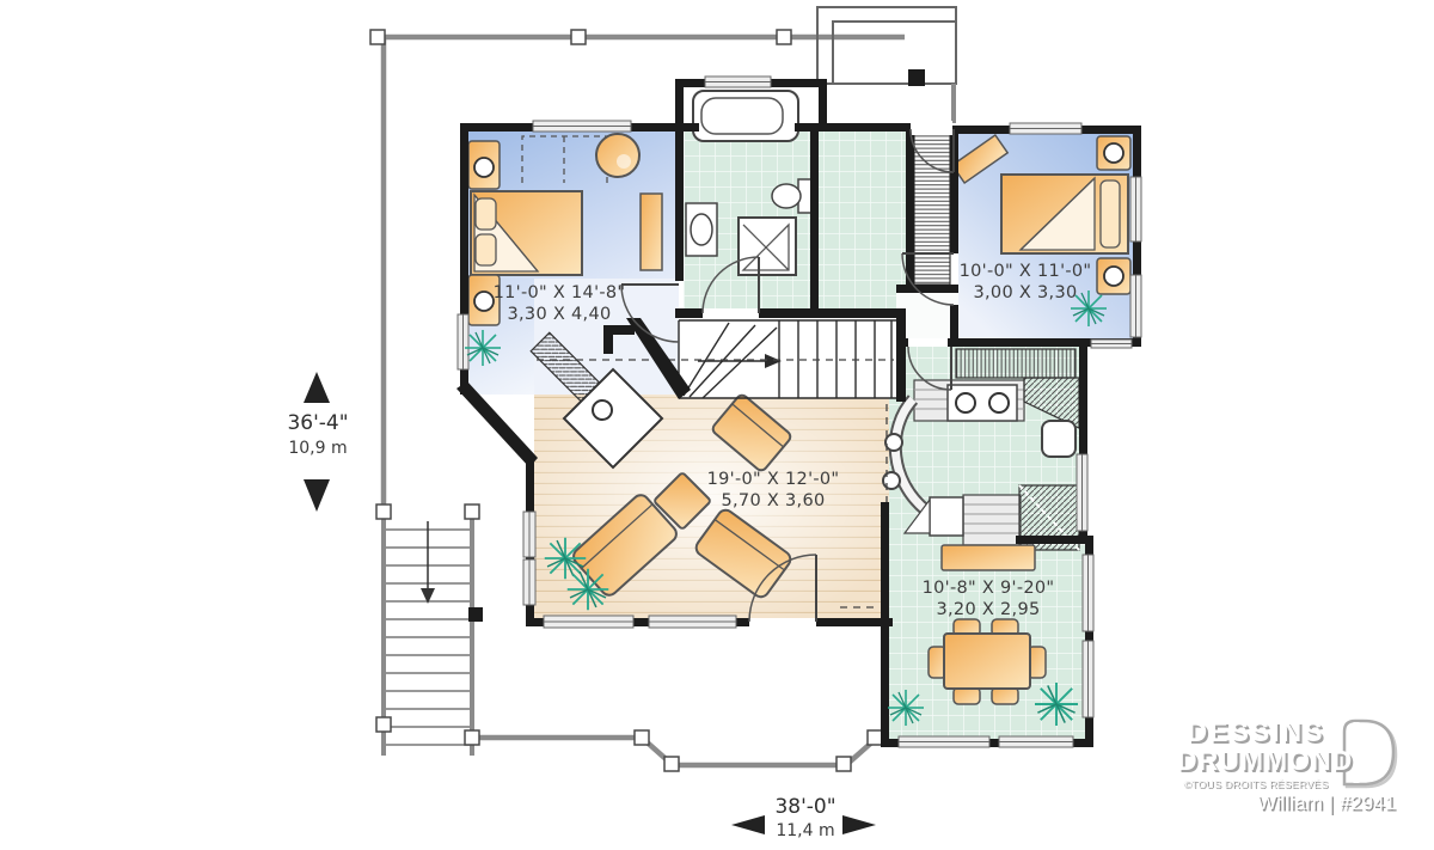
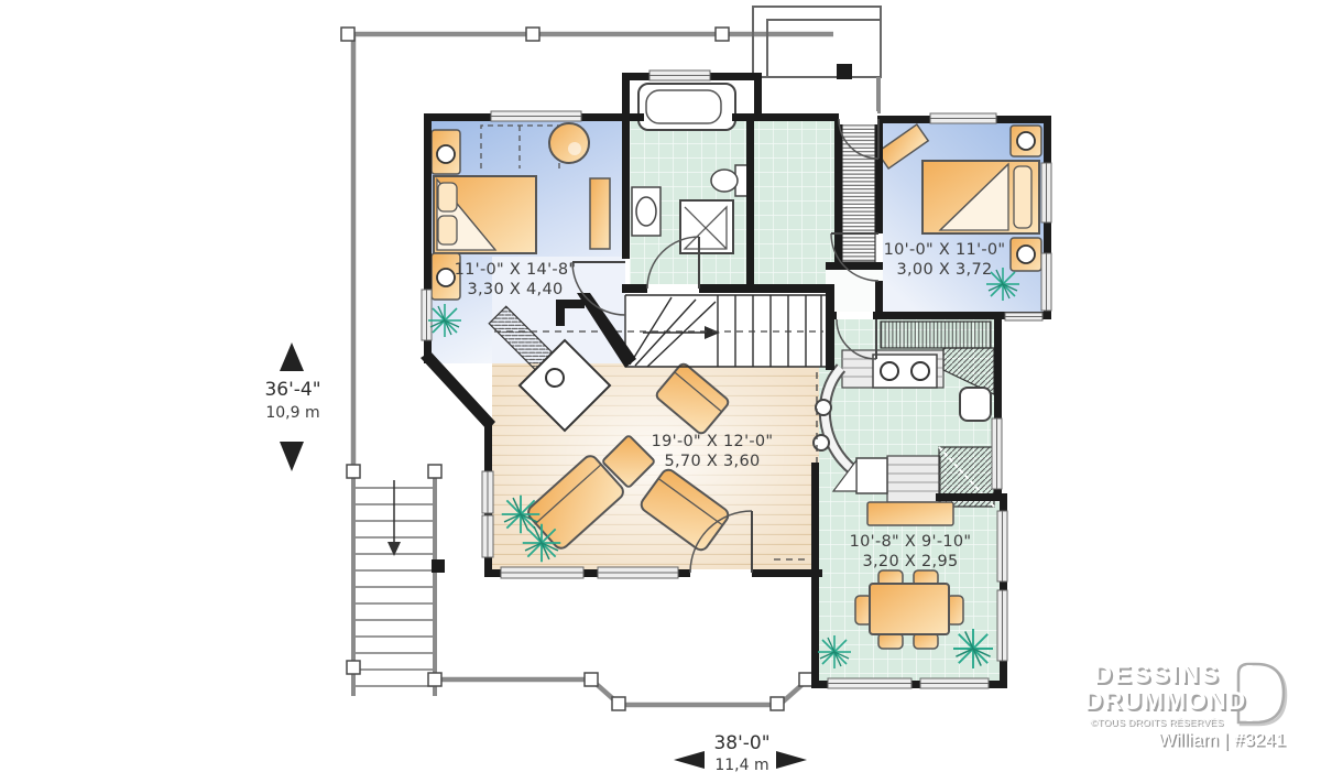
  11'-0" X 14'-8"
  3,30 X 4,40
  10'-0" X 11'-0"
- 3,00 X 3,30
+ 3,00 X 3,72
  19'-0" X 12'-0"
  5,70 X 3,60
- 10'-8" X 9'-20"
+ 10'-8" X 9'-10"
  3,20 X 2,95
  36'-4"
  10,9 m
  38'-0"
  11,4 m
  DESSINS
  DRUMMOND
  ©TOUS DROITS RÉSERVÉS
- William | #2941
+ William | #3241
